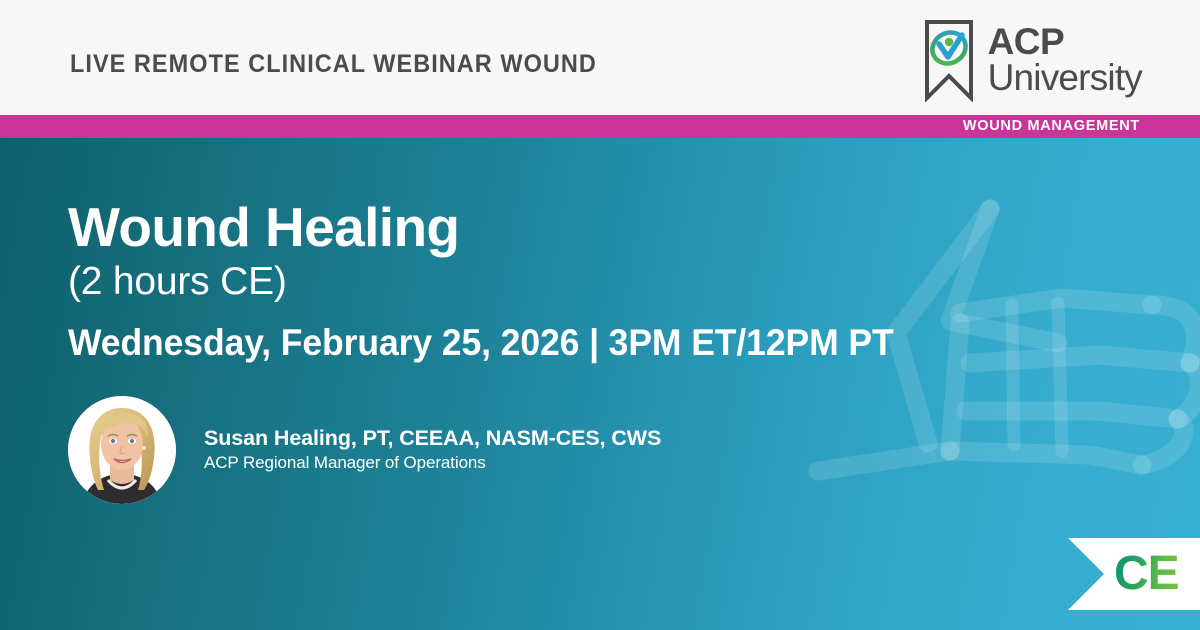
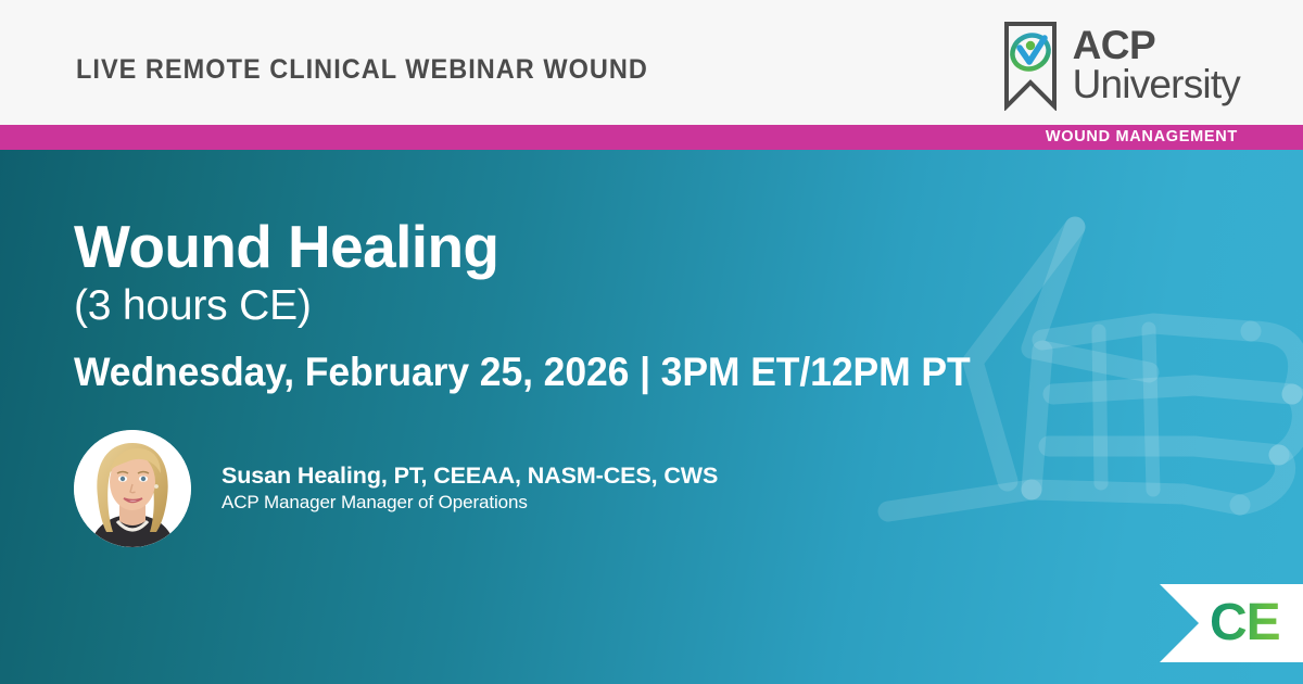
  LIVE REMOTE CLINICAL WEBINAR WOUND
  ACP
  University
  WOUND MANAGEMENT
  Wound Healing
- (2 hours CE)
+ (3 hours CE)
  Wednesday, February 25, 2026 | 3PM ET/12PM PT
  Susan Healing, PT, CEEAA, NASM-CES, CWS
- ACP Regional Manager of Operations
+ ACP Manager Manager of Operations
  CE
